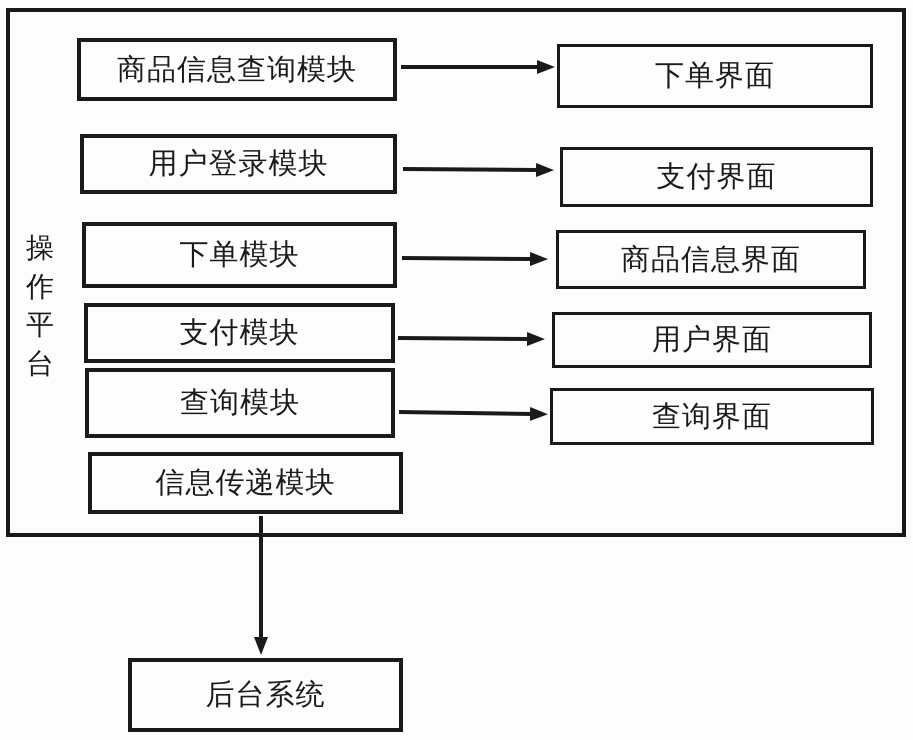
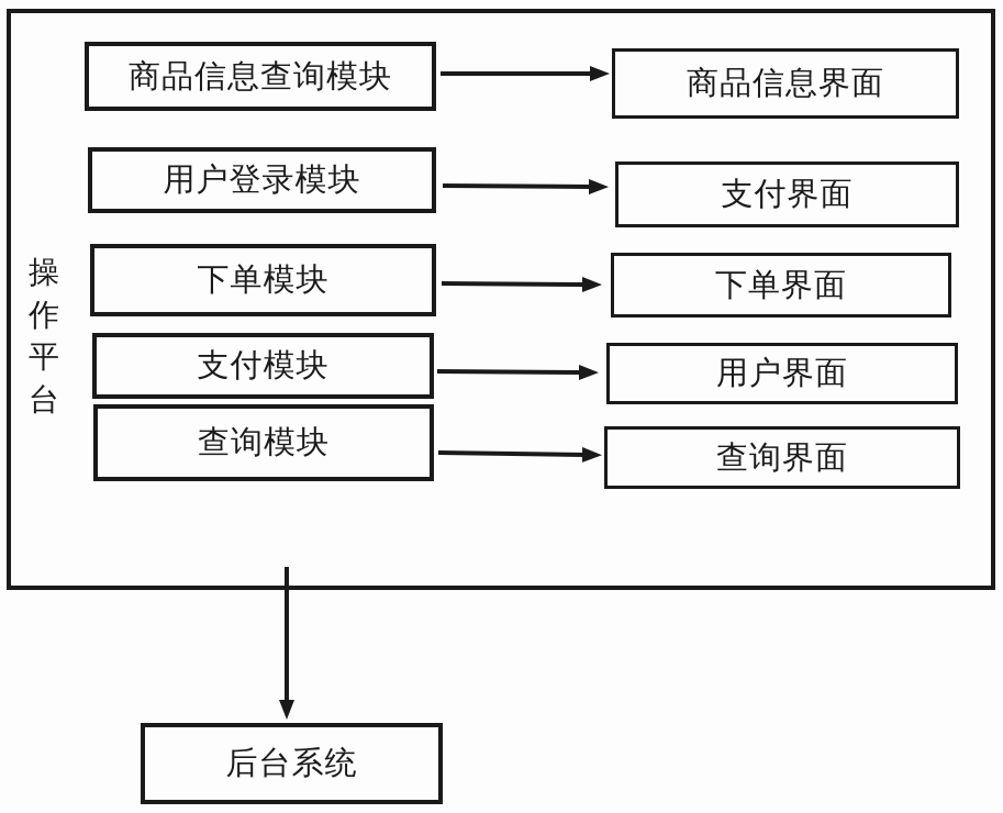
  操作平台
  商品信息查询模块
  用户登录模块
  下单模块
  支付模块
  查询模块
- 信息传递模块
- 下单界面
+ 商品信息界面
  支付界面
- 商品信息界面
+ 下单界面
  用户界面
  查询界面
  后台系统
